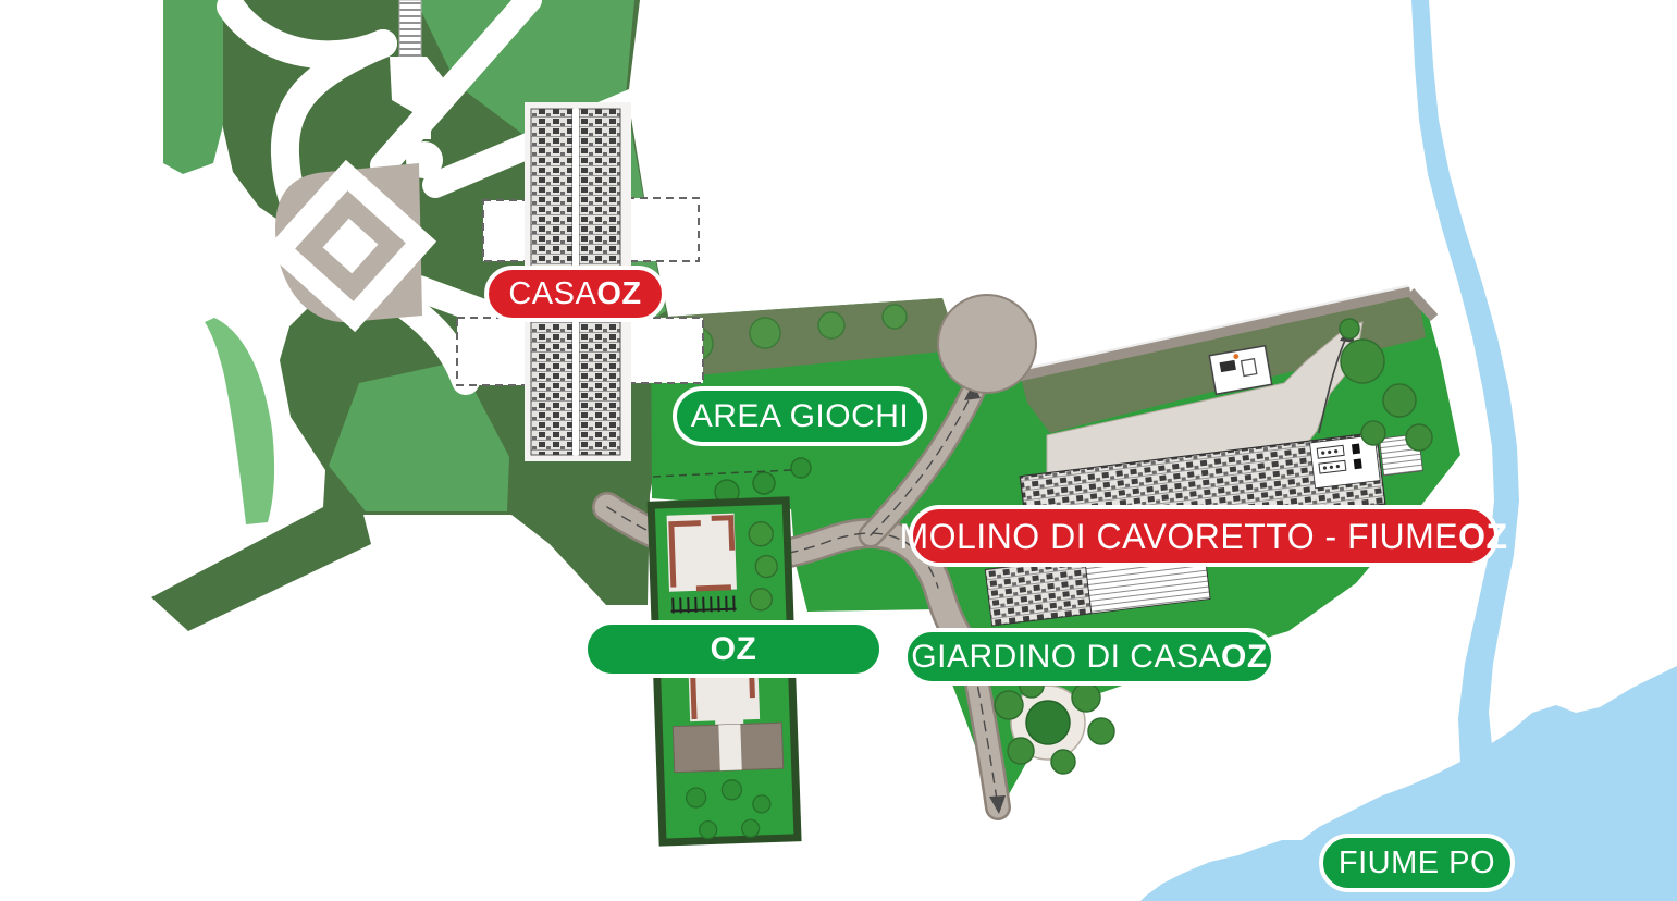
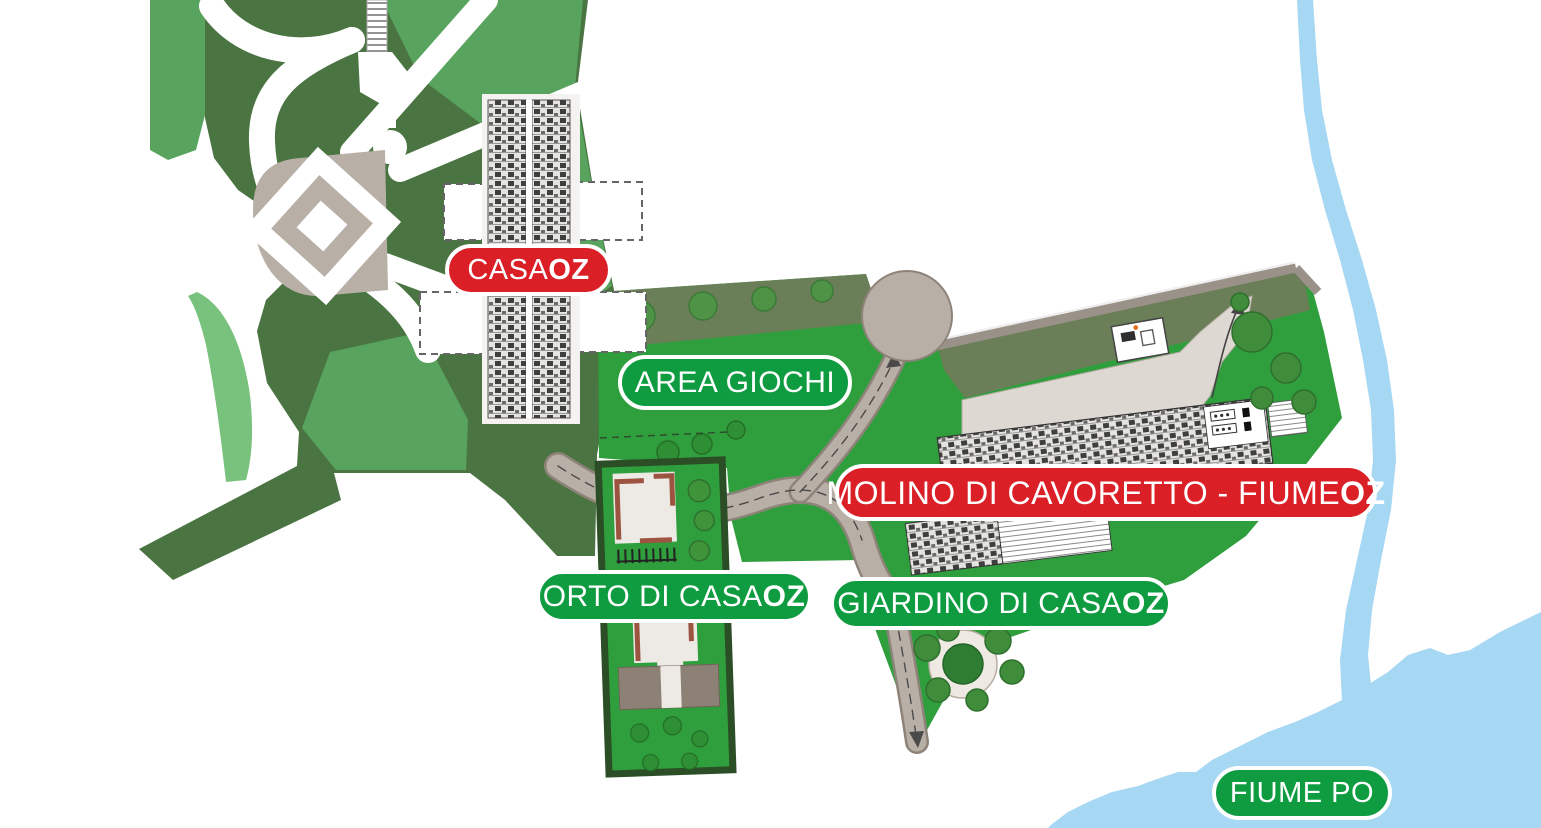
  CASA
  OZ
  AREA GIOCHI
  MOLINO DI CAVORETTO - FIUME
  OZ
+ ORTO DI CASA
  OZ
  GIARDINO DI CASA
  OZ
  FIUME PO
